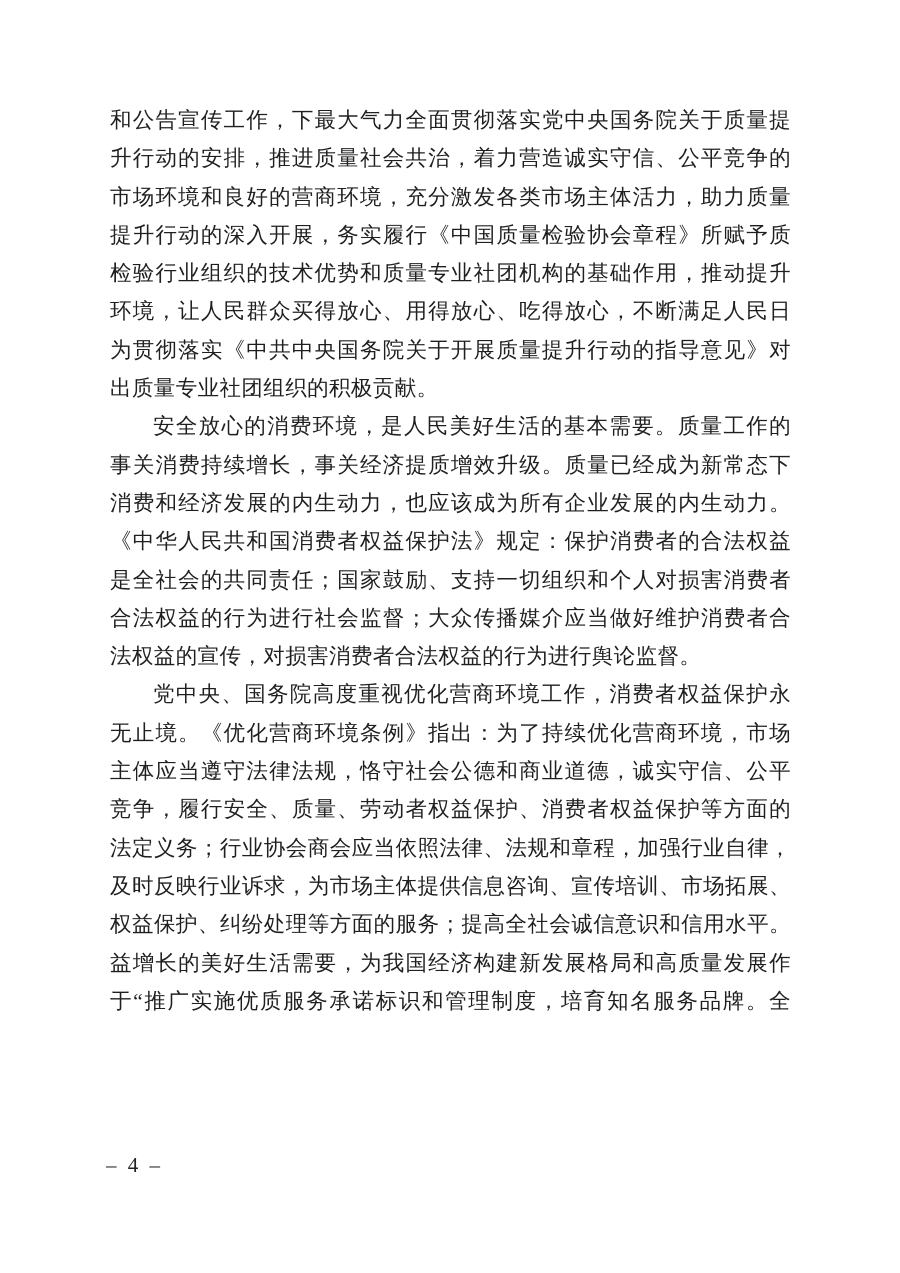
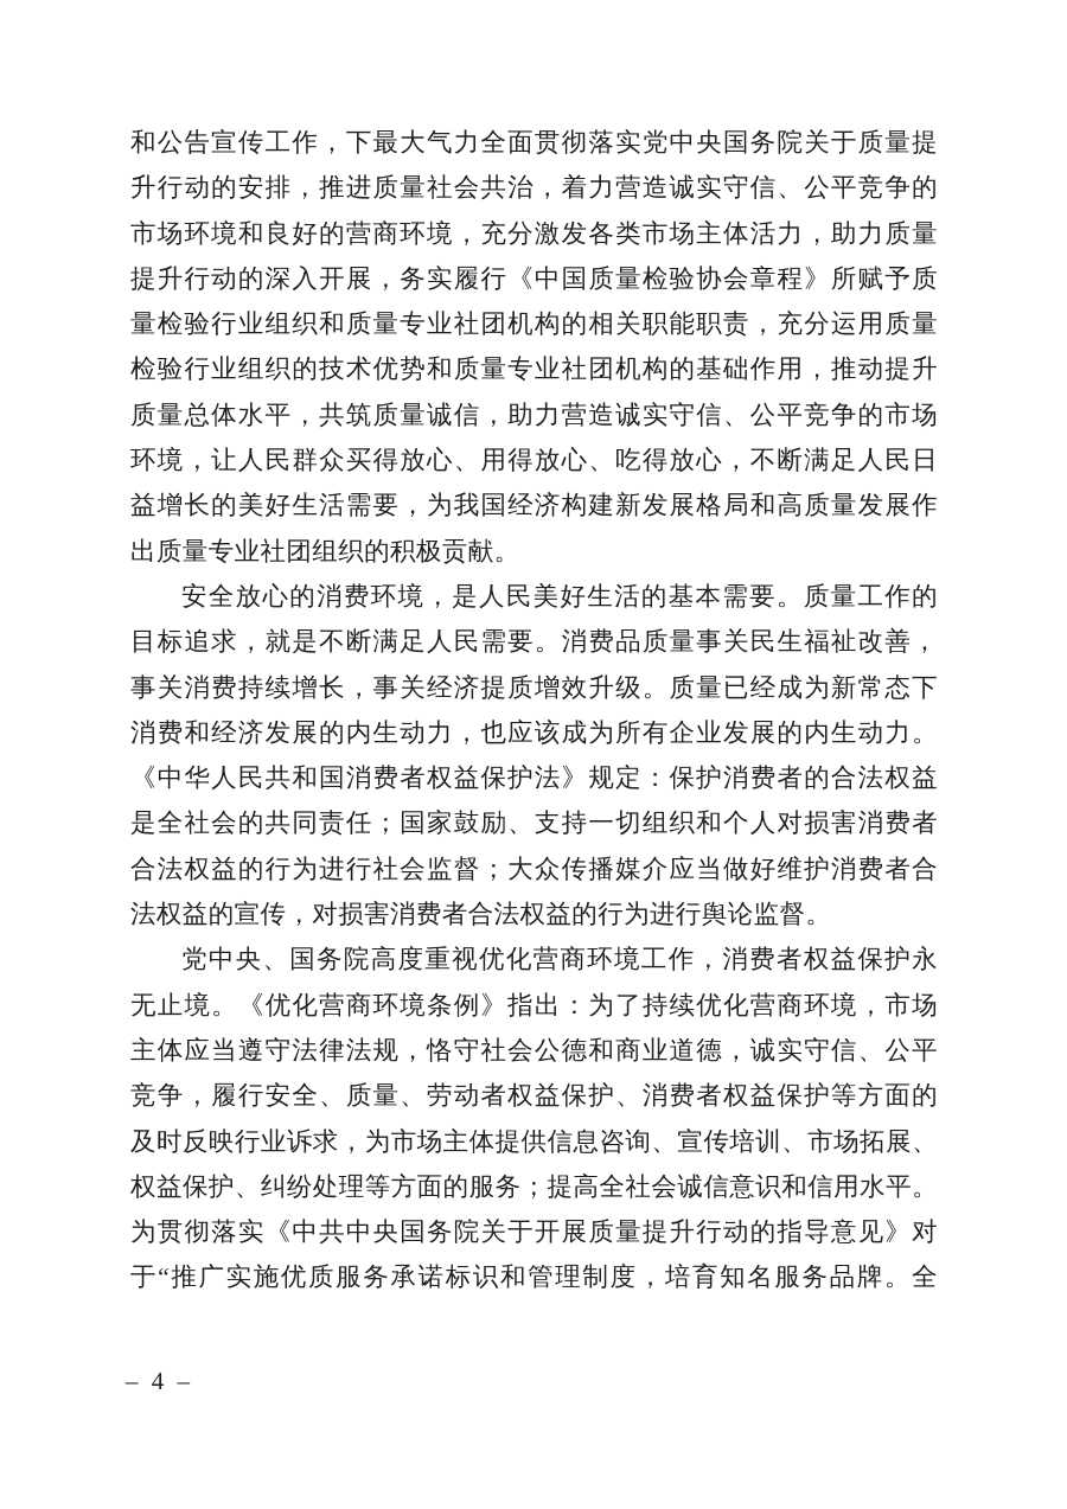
  和公告宣传工作，下最大气力全面贯彻落实党中央国务院关于质量提
  升行动的安排，推进质量社会共治，着力营造诚实守信、公平竞争的
  市场环境和良好的营商环境，充分激发各类市场主体活力，助力质量
  提升行动的深入开展，务实履行《中国质量检验协会章程》所赋予质
+ 量检验行业组织和质量专业社团机构的相关职能职责，充分运用质量
  检验行业组织的技术优势和质量专业社团机构的基础作用，推动提升
+ 质量总体水平，共筑质量诚信，助力营造诚实守信、公平竞争的市场
  环境，让人民群众买得放心、用得放心、吃得放心，不断满足人民日
- 为贯彻落实《中共中央国务院关于开展质量提升行动的指导意见》对
+ 益增长的美好生活需要，为我国经济构建新发展格局和高质量发展作
  出质量专业社团组织的积极贡献。
  安全放心的消费环境，是人民美好生活的基本需要。质量工作的
+ 目标追求，就是不断满足人民需要。消费品质量事关民生福祉改善，
  事关消费持续增长，事关经济提质增效升级。质量已经成为新常态下
  消费和经济发展的内生动力，也应该成为所有企业发展的内生动力。
  《中华人民共和国消费者权益保护法》规定：保护消费者的合法权益
  是全社会的共同责任；国家鼓励、支持一切组织和个人对损害消费者
  合法权益的行为进行社会监督；大众传播媒介应当做好维护消费者合
  法权益的宣传，对损害消费者合法权益的行为进行舆论监督。
  党中央、国务院高度重视优化营商环境工作，消费者权益保护永
  无止境。《优化营商环境条例》指出：为了持续优化营商环境，市场
  主体应当遵守法律法规，恪守社会公德和商业道德，诚实守信、公平
  竞争，履行安全、质量、劳动者权益保护、消费者权益保护等方面的
- 法定义务；行业协会商会应当依照法律、法规和章程，加强行业自律，
  及时反映行业诉求，为市场主体提供信息咨询、宣传培训、市场拓展、
  权益保护、纠纷处理等方面的服务；提高全社会诚信意识和信用水平。
- 益增长的美好生活需要，为我国经济构建新发展格局和高质量发展作
+ 为贯彻落实《中共中央国务院关于开展质量提升行动的指导意见》对
  于“推广实施优质服务承诺标识和管理制度，培育知名服务品牌。全
  – 4 –
